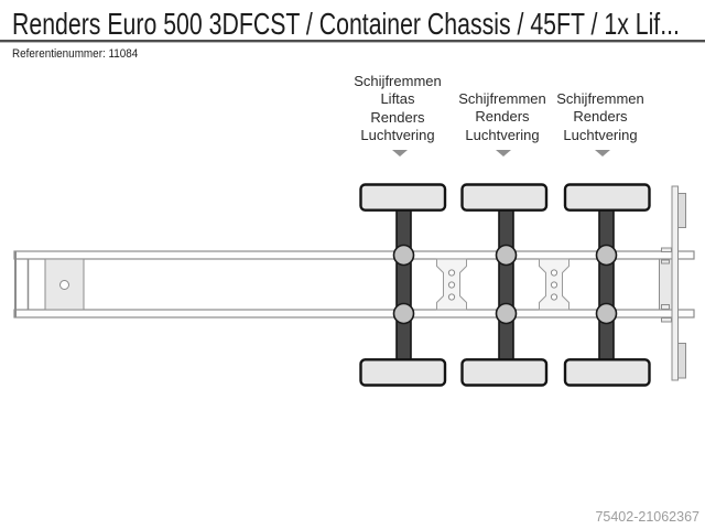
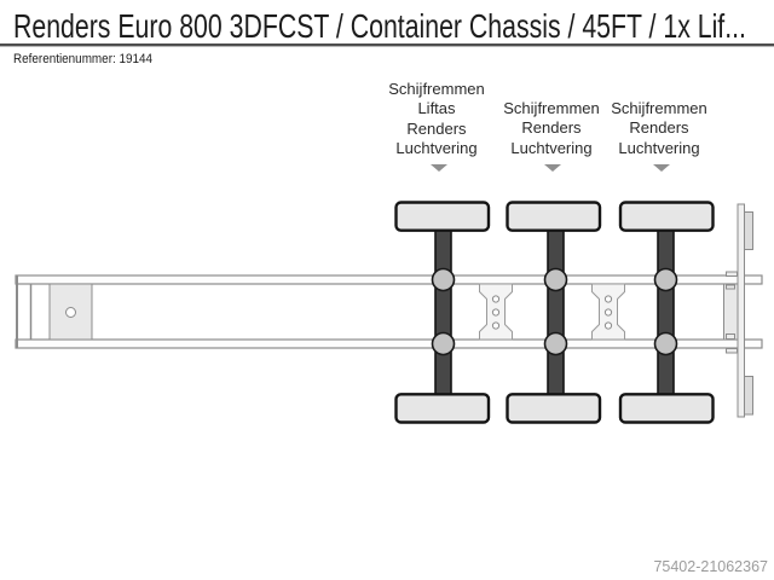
- Renders Euro 500 3DFCST / Container Chassis / 45FT / 1x Lif...
+ Renders Euro 800 3DFCST / Container Chassis / 45FT / 1x Lif...
- Referentienummer: 11084
+ Referentienummer: 19144
  Schijfremmen
  Liftas
  Renders
  Luchtvering
  Schijfremmen
  Renders
  Luchtvering
  Schijfremmen
  Renders
  Luchtvering
  75402-21062367
